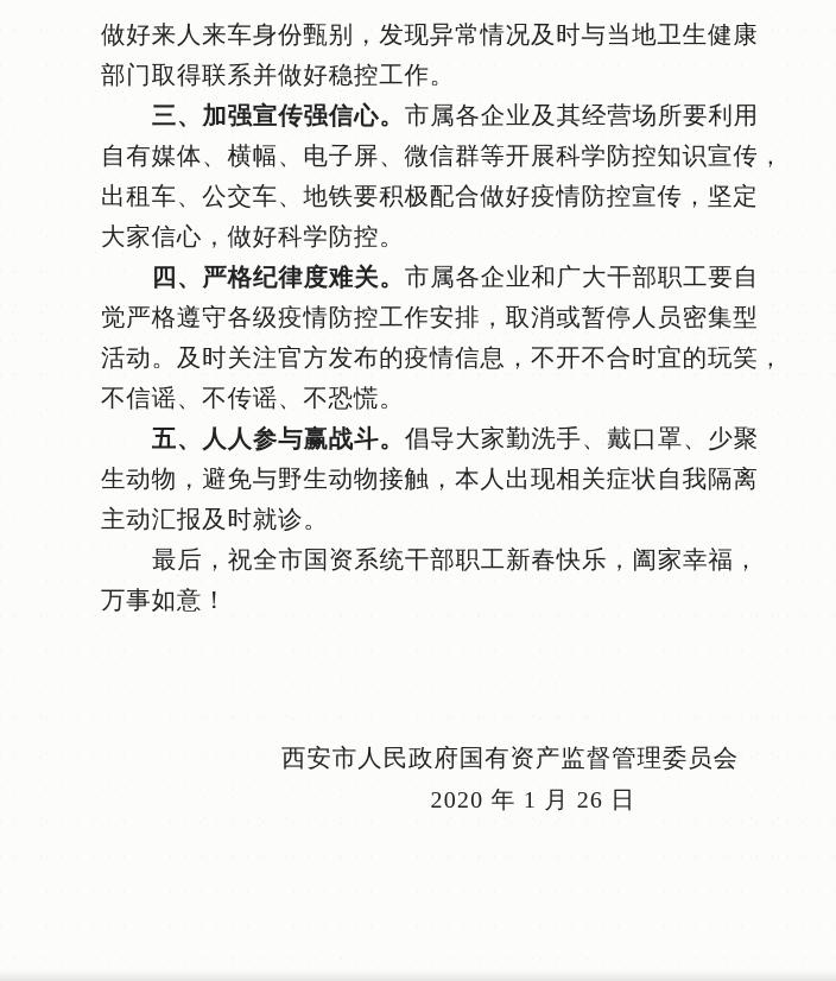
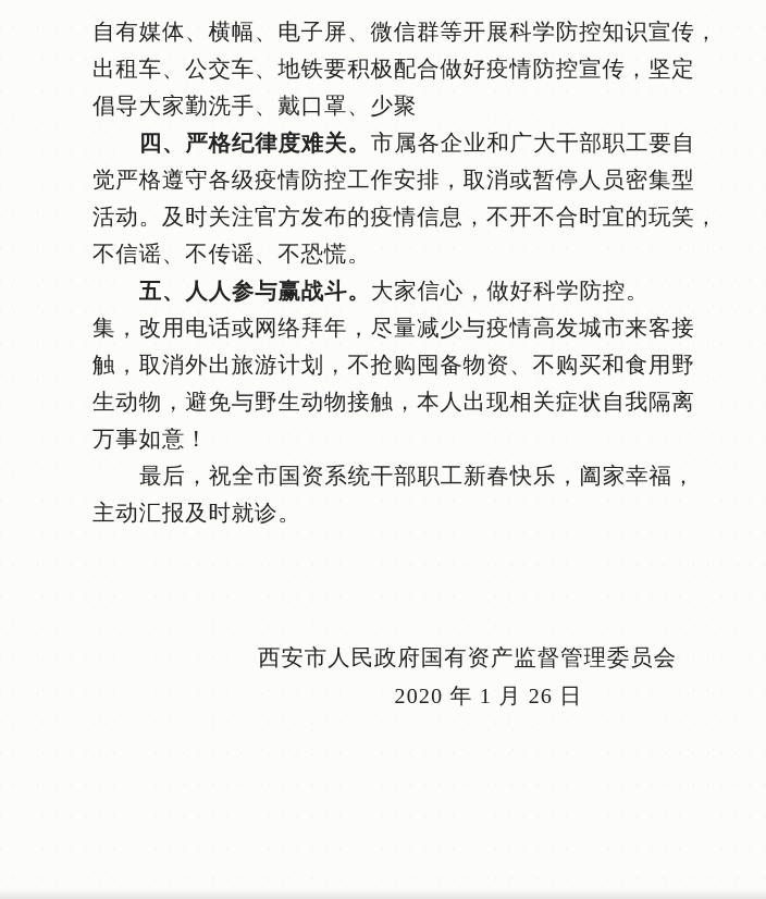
- 做好来人来车身份甄别，发现异常情况及时与当地卫生健康
- 部门取得联系并做好稳控工作。
- 三、加强宣传强信心。市属各企业及其经营场所要利用
  自有媒体、横幅、电子屏、微信群等开展科学防控知识宣传，
  出租车、公交车、地铁要积极配合做好疫情防控宣传，坚定
- 大家信心，做好科学防控。
+ 倡导大家勤洗手、戴口罩、少聚
  四、严格纪律度难关。市属各企业和广大干部职工要自
  觉严格遵守各级疫情防控工作安排，取消或暂停人员密集型
  活动。及时关注官方发布的疫情信息，不开不合时宜的玩笑，
  不信谣、不传谣、不恐慌。
- 五、人人参与赢战斗。倡导大家勤洗手、戴口罩、少聚
+ 五、人人参与赢战斗。大家信心，做好科学防控。
+ 集，改用电话或网络拜年，尽量减少与疫情高发城市来客接
+ 触，取消外出旅游计划，不抢购囤备物资、不购买和食用野
  生动物，避免与野生动物接触，本人出现相关症状自我隔离
- 主动汇报及时就诊。
+ 万事如意！
  最后，祝全市国资系统干部职工新春快乐，阖家幸福，
- 万事如意！
+ 主动汇报及时就诊。
  西安市人民政府国有资产监督管理委员会
  2020 年 1 月 26 日
